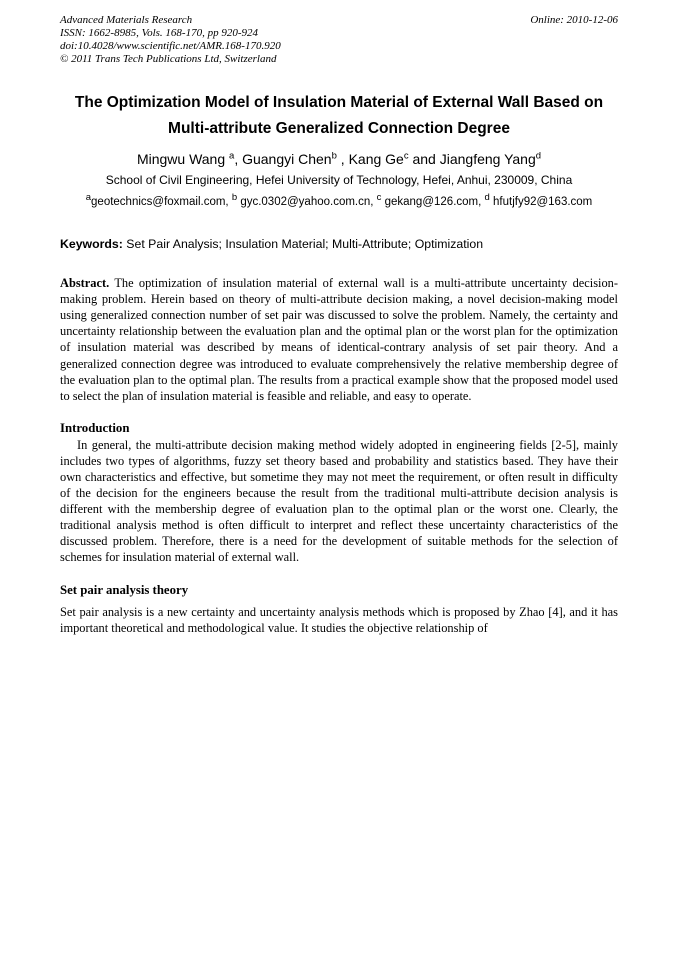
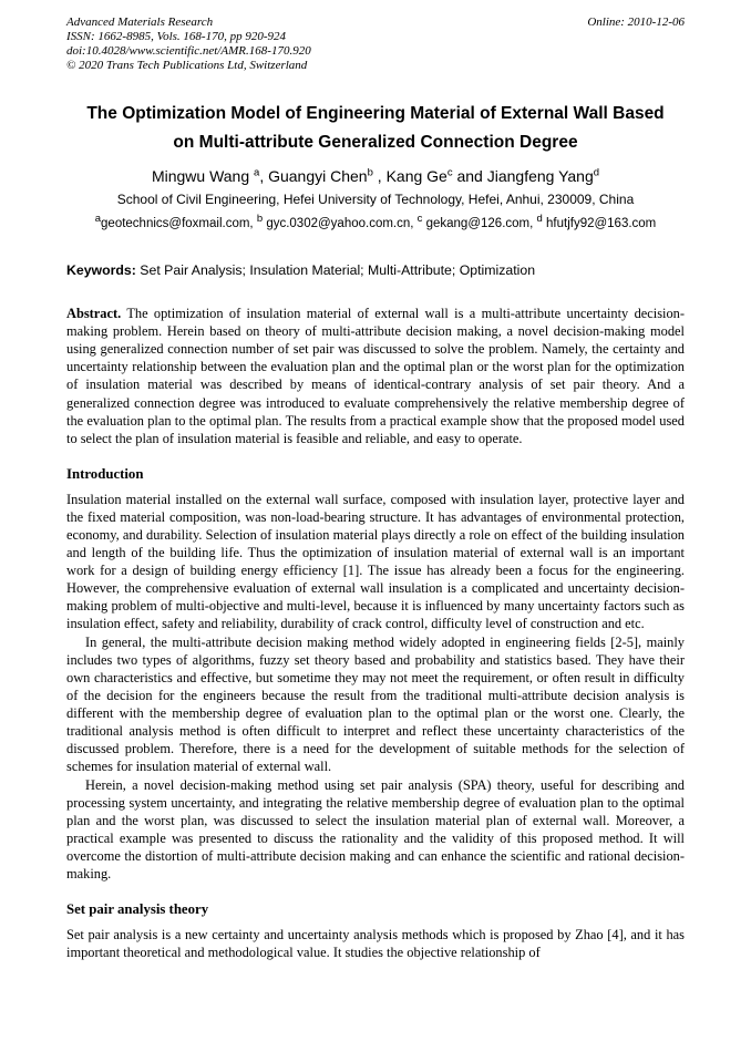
  Advanced Materials Research
  ISSN: 1662-8985, Vols. 168-170, pp 920-924
  doi:10.4028/www.scientific.net/AMR.168-170.920
- © 2011 Trans Tech Publications Ltd, Switzerland
+ © 2020 Trans Tech Publications Ltd, Switzerland
  Online: 2010-12-06
- The Optimization Model of Insulation Material of External Wall Based on Multi-attribute Generalized Connection Degree
+ The Optimization Model of Engineering Material of External Wall Based on Multi-attribute Generalized Connection Degree
  Mingwu Wang a, Guangyi Chenb , Kang Gec and Jiangfeng Yangd
  School of Civil Engineering, Hefei University of Technology, Hefei, Anhui, 230009, China
  ageotechnics@foxmail.com, b gyc.0302@yahoo.com.cn, c gekang@126.com, d hfutjfy92@163.com
  Keywords: Set Pair Analysis; Insulation Material; Multi-Attribute; Optimization
  Abstract. The optimization of insulation material of external wall is a multi-attribute uncertainty decision-making problem. Herein based on theory of multi-attribute decision making, a novel decision-making model using generalized connection number of set pair was discussed to solve the problem. Namely, the certainty and uncertainty relationship between the evaluation plan and the optimal plan or the worst plan for the optimization of insulation material was described by means of identical-contrary analysis of set pair theory. And a generalized connection degree was introduced to evaluate comprehensively the relative membership degree of the evaluation plan to the optimal plan. The results from a practical example show that the proposed model used to select the plan of insulation material is feasible and reliable, and easy to operate.
  Introduction
+ Insulation material installed on the external wall surface, composed with insulation layer, protective layer and the fixed material composition, was non-load-bearing structure. It has advantages of environmental protection, economy, and durability. Selection of insulation material plays directly a role on effect of the building insulation and length of the building life. Thus the optimization of insulation material of external wall is an important work for a design of building energy efficiency [1]. The issue has already been a focus for the engineering. However, the comprehensive evaluation of external wall insulation is a complicated and uncertainty decision-making problem of multi-objective and multi-level, because it is influenced by many uncertainty factors such as insulation effect, safety and reliability, durability of crack control, difficulty level of construction and etc.
  In general, the multi-attribute decision making method widely adopted in engineering fields [2-5], mainly includes two types of algorithms, fuzzy set theory based and probability and statistics based. They have their own characteristics and effective, but sometime they may not meet the requirement, or often result in difficulty of the decision for the engineers because the result from the traditional multi-attribute decision analysis is different with the membership degree of evaluation plan to the optimal plan or the worst one. Clearly, the traditional analysis method is often difficult to interpret and reflect these uncertainty characteristics of the discussed problem. Therefore, there is a need for the development of suitable methods for the selection of schemes for insulation material of external wall.
+ Herein, a novel decision-making method using set pair analysis (SPA) theory, useful for describing and processing system uncertainty, and integrating the relative membership degree of evaluation plan to the optimal plan and the worst plan, was discussed to select the insulation material plan of external wall. Moreover, a practical example was presented to discuss the rationality and the validity of this proposed method. It will overcome the distortion of multi-attribute decision making and can enhance the scientific and rational decision-making.
  Set pair analysis theory
  Set pair analysis is a new certainty and uncertainty analysis methods which is proposed by Zhao [4], and it has important theoretical and methodological value. It studies the objective relationship of
